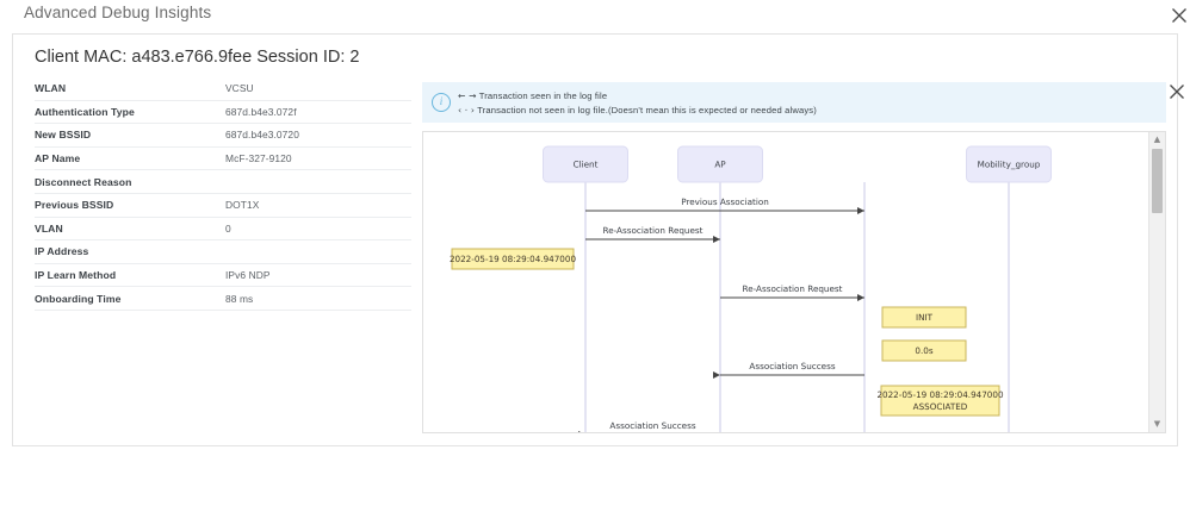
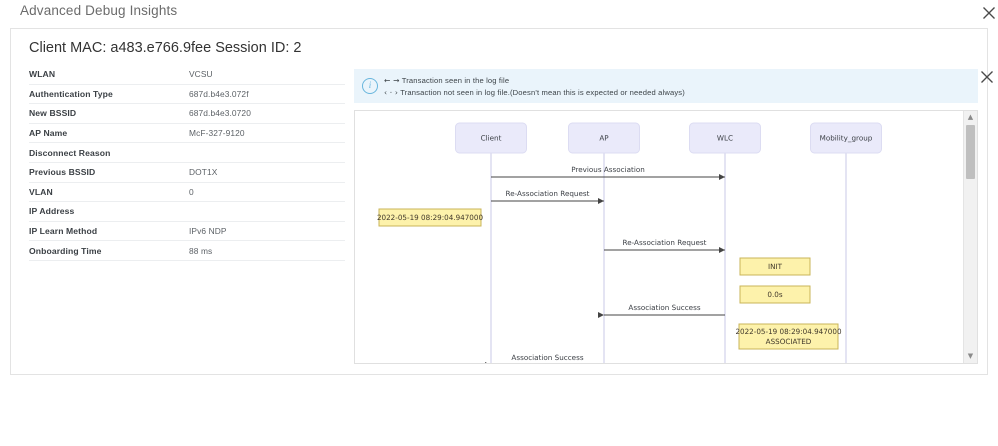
  Advanced Debug Insights
  Client MAC: a483.e766.9fee Session ID: 2
  WLAN
  VCSU
  Authentication Type
  687d.b4e3.072f
  New BSSID
  687d.b4e3.0720
  AP Name
  McF-327-9120
  Disconnect Reason
  Previous BSSID
  DOT1X
  VLAN
  0
  IP Address
  IP Learn Method
  IPv6 NDP
  Onboarding Time
  88 ms
  i
  ← → Transaction seen in the log file
  ‹ · › Transaction not seen in log file.(Doesn't mean this is expected or needed always)
  Client
  AP
+ WLC
  Mobility_group
  Previous Association
  Re-Association Request
  Re-Association Request
  Association Success
  Association Success
  2022-05-19 08:29:04.947000
  INIT
  0.0s
  2022-05-19 08:29:04.947000
  ASSOCIATED
  ▲
  ▼
